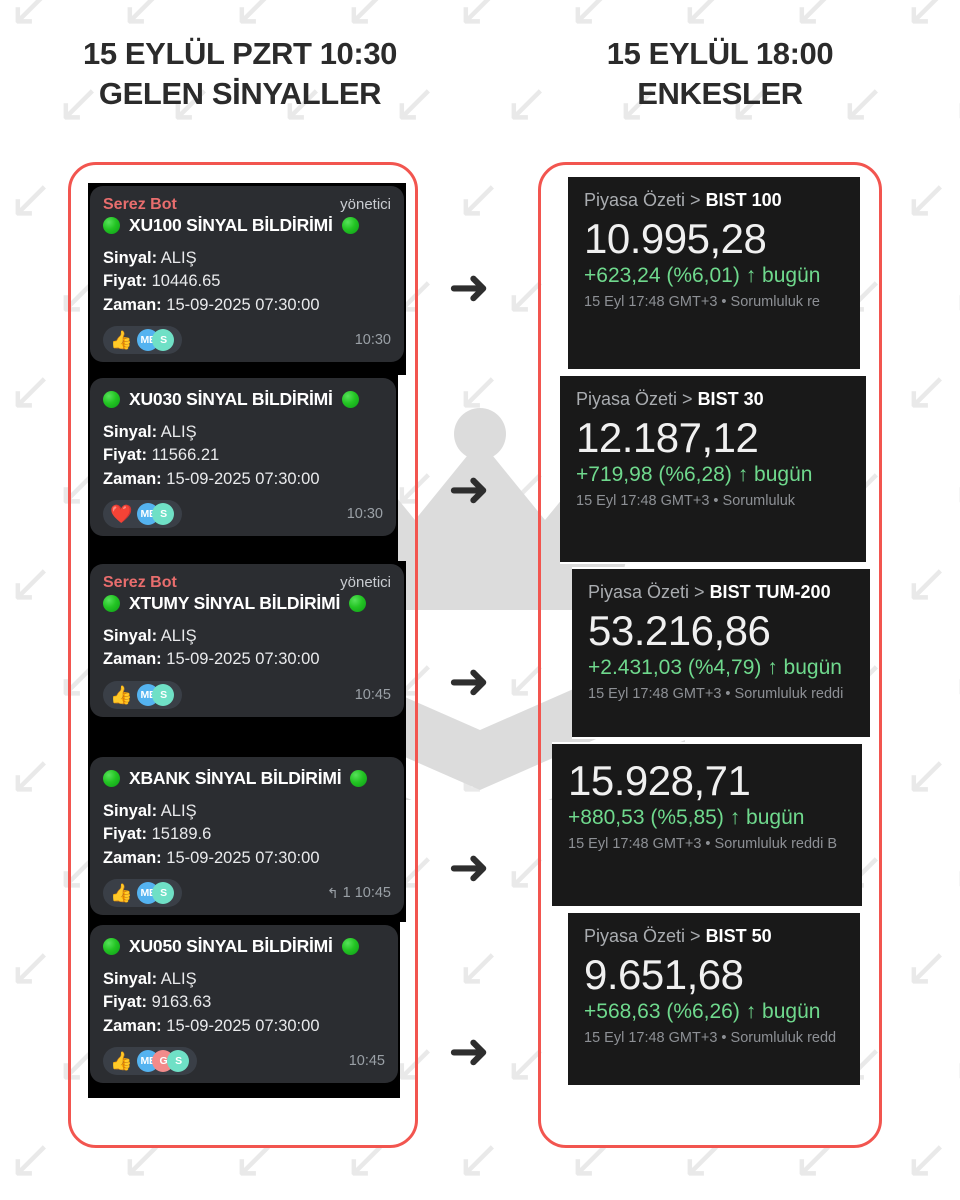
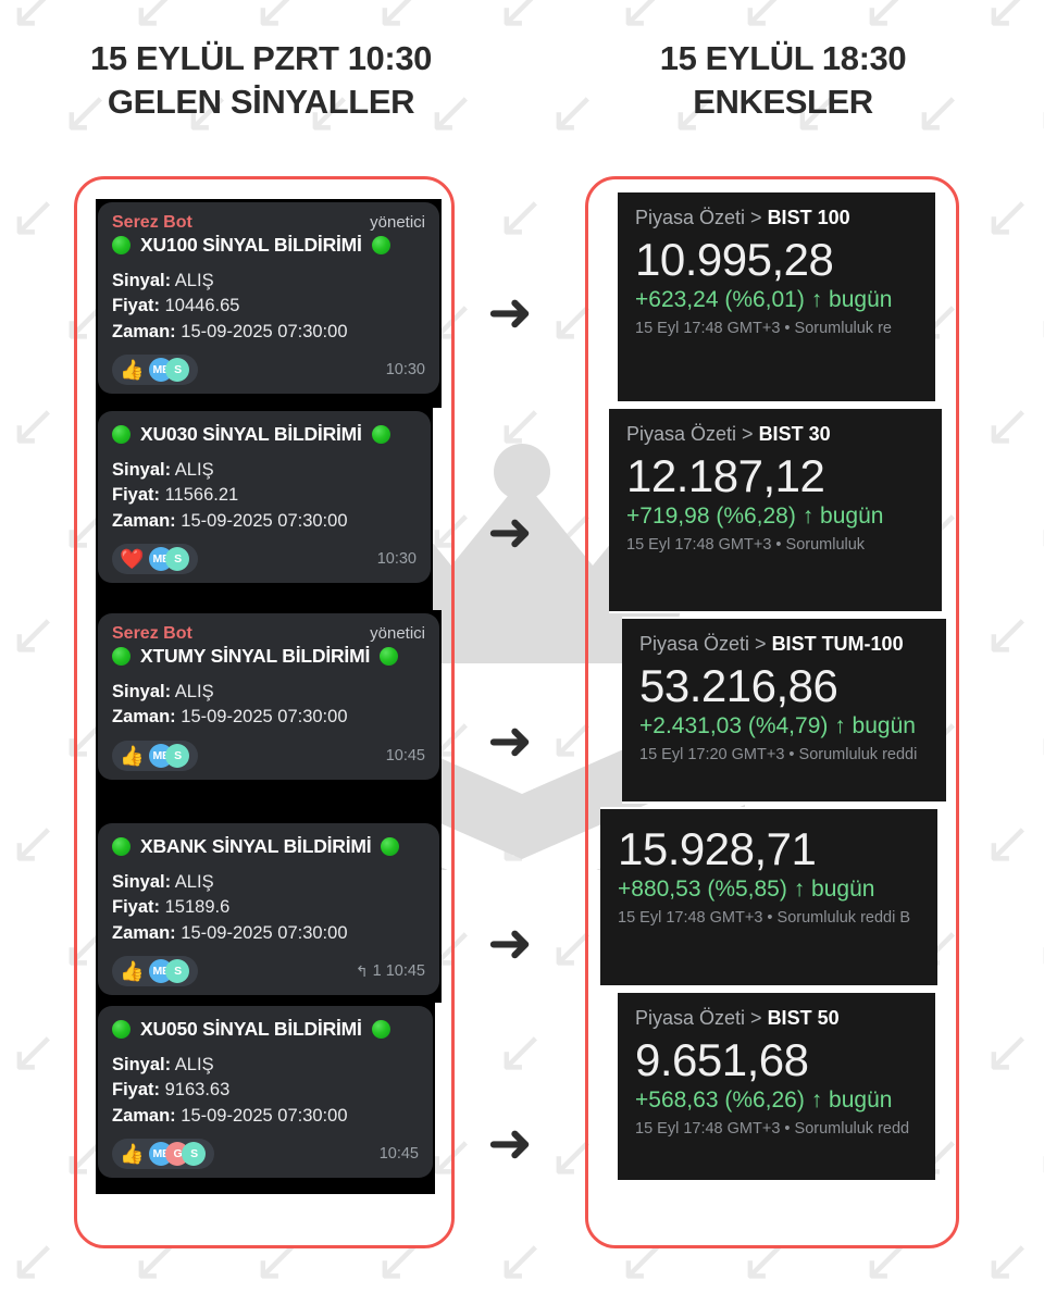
  ↙
  ↙
  ↙
  ↙
  ↙
  ↙
  ↙
  ↙
  ↙
  ↙
  ↙
  ↙
  ↙
  ↙
  ↙
  ↙
  ↙
  ↙
  ↙
  ↙
  ↙
  ↙
  ↙
  ↙
  ↙
  ↙
  ↙
  ↙
  ↙
  ↙
  ↙
  15 EYLÜL PZRT 10:30
  GELEN SİNYALLER
- 15 EYLÜL 18:00
+ 15 EYLÜL 18:30
  ENKESLER
  Serez Bot
  yönetici
  XU100 SİNYAL BİLDİRİMİ
  Sinyal: ALIŞ
  Fiyat: 10446.65
  Zaman: 15-09-2025 07:30:00
  👍
  S
  10:30
  XU030 SİNYAL BİLDİRİMİ
  Sinyal: ALIŞ
  Fiyat: 11566.21
  Zaman: 15-09-2025 07:30:00
  ❤️
  S
  10:30
  Serez Bot
  yönetici
  XTUMY SİNYAL BİLDİRİMİ
  Sinyal: ALIŞ
  Zaman: 15-09-2025 07:30:00
  👍
  S
  10:45
  XBANK SİNYAL BİLDİRİMİ
  Sinyal: ALIŞ
  Fiyat: 15189.6
  Zaman: 15-09-2025 07:30:00
  👍
  S
  ↰
  1
  10:45
  XU050 SİNYAL BİLDİRİMİ
  Sinyal: ALIŞ
  Fiyat: 9163.63
  Zaman: 15-09-2025 07:30:00
  👍
  G
  S
  10:45
  Piyasa Özeti > BIST 100
  10.995,28
  +623,24 (%6,01) ↑ bugün
  15 Eyl 17:48 GMT+3 • Sorumluluk re
  Piyasa Özeti > BIST 30
  12.187,12
  +719,98 (%6,28) ↑ bugün
  15 Eyl 17:48 GMT+3 • Sorumluluk
- Piyasa Özeti > BIST TUM-200
+ Piyasa Özeti > BIST TUM-100
  53.216,86
  +2.431,03 (%4,79) ↑ bugün
- 15 Eyl 17:48 GMT+3 • Sorumluluk reddi
+ 15 Eyl 17:20 GMT+3 • Sorumluluk reddi
  15.928,71
  +880,53 (%5,85) ↑ bugün
  15 Eyl 17:48 GMT+3 • Sorumluluk reddi B
  Piyasa Özeti > BIST 50
  9.651,68
  +568,63 (%6,26) ↑ bugün
  15 Eyl 17:48 GMT+3 • Sorumluluk redd
  ➜
  ➜
  ➜
  ➜
  ➜
